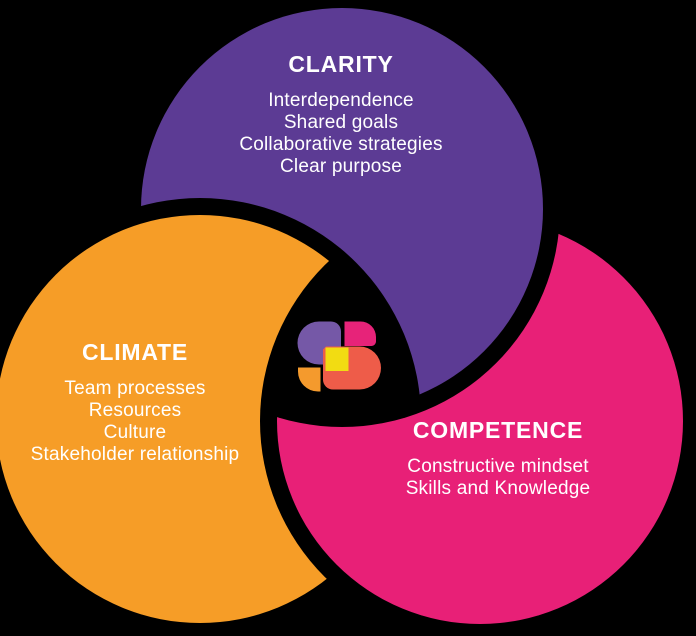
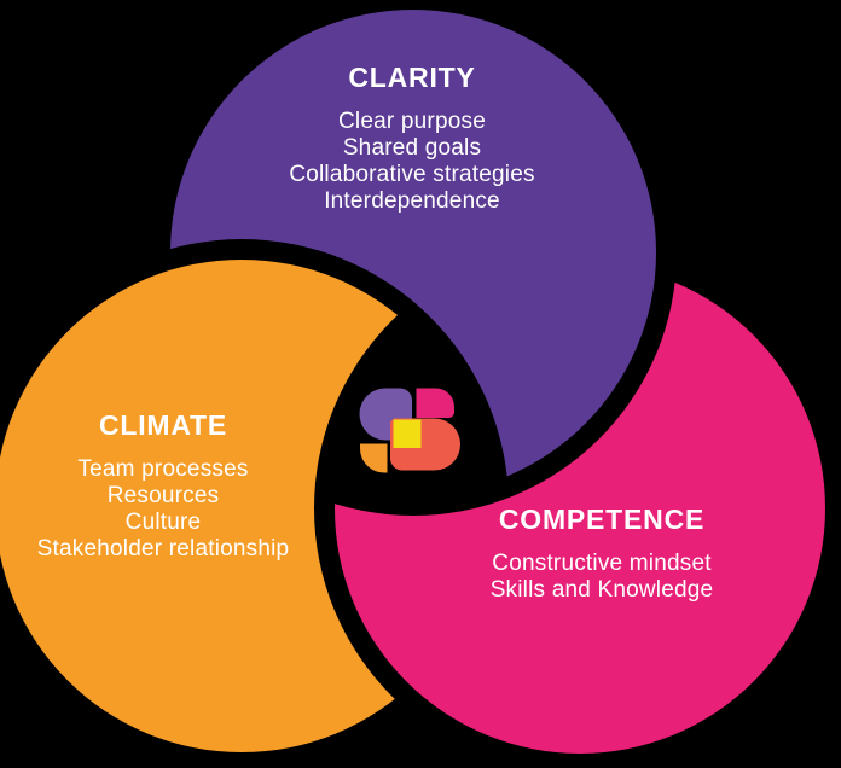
  CLARITY
- Interdependence
+ Clear purpose
  Shared goals
  Collaborative strategies
- Clear purpose
+ Interdependence
  CLIMATE
  Team processes
  Resources
  Culture
  Stakeholder relationship
  COMPETENCE
  Constructive mindset
  Skills and Knowledge
